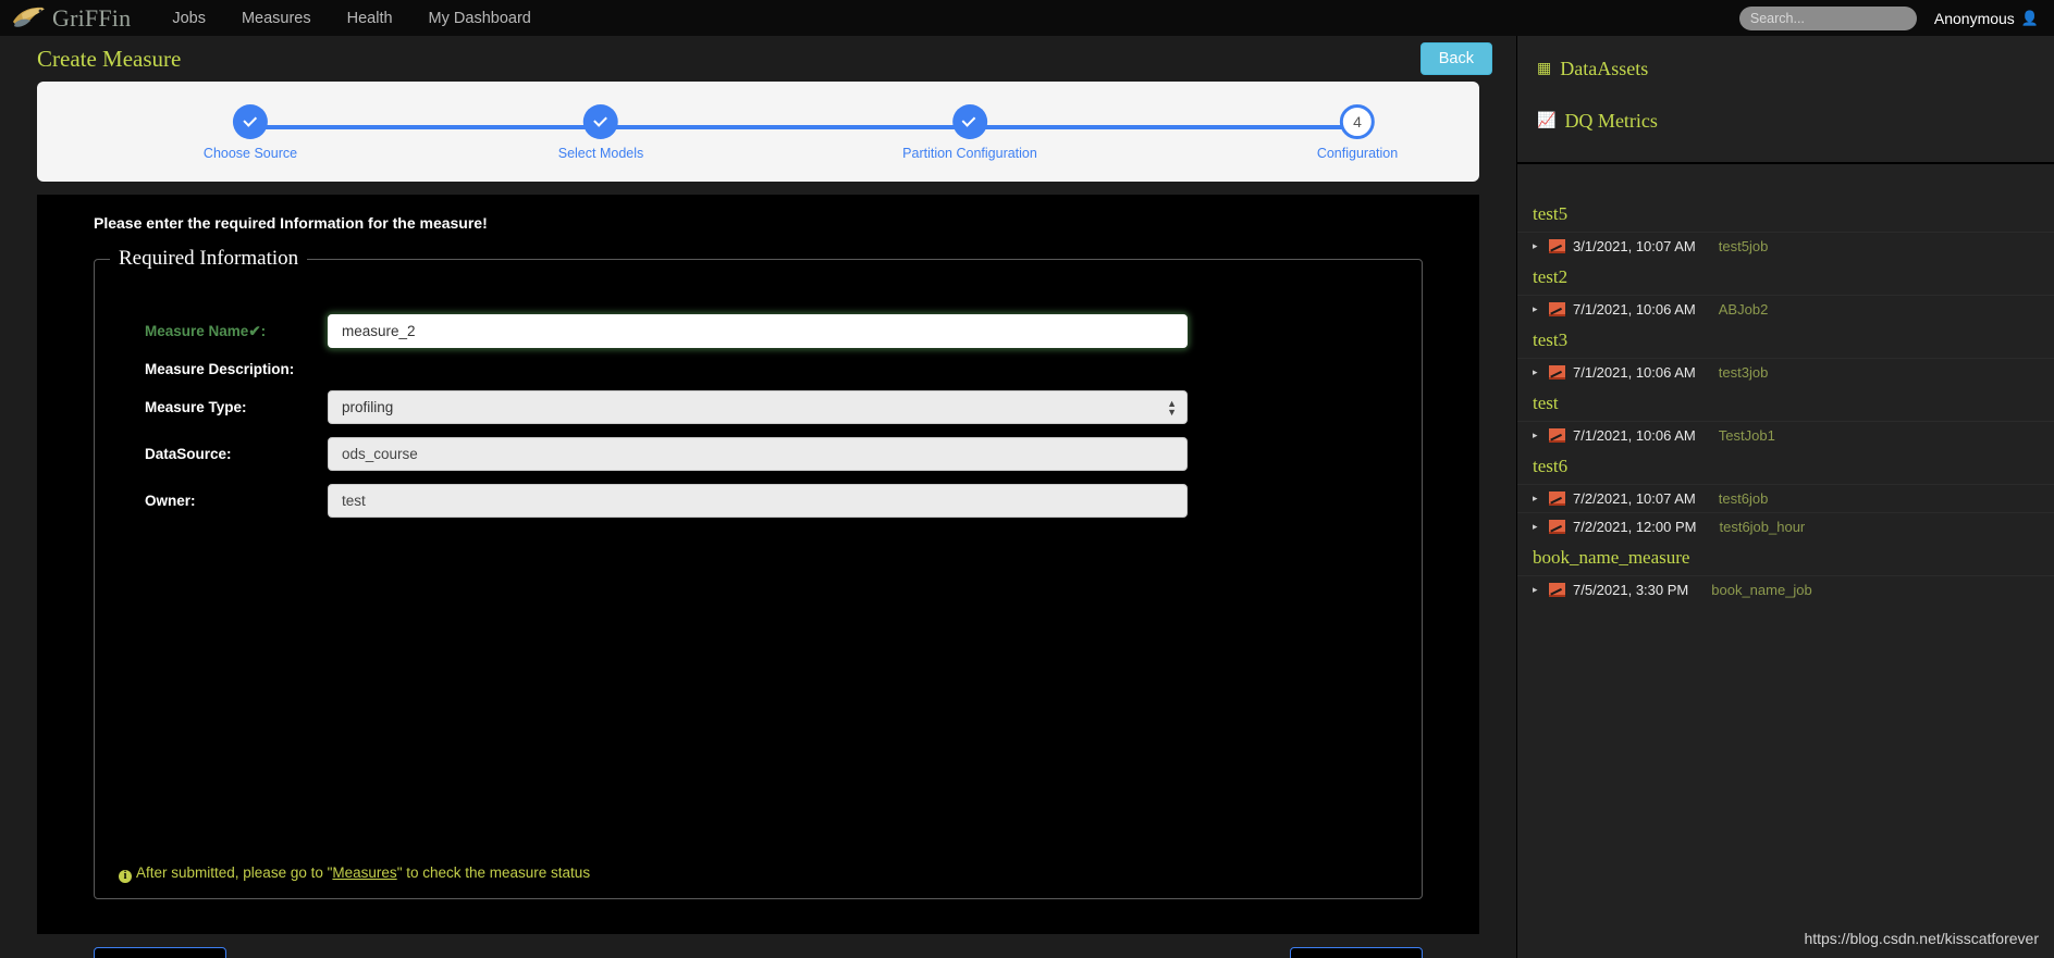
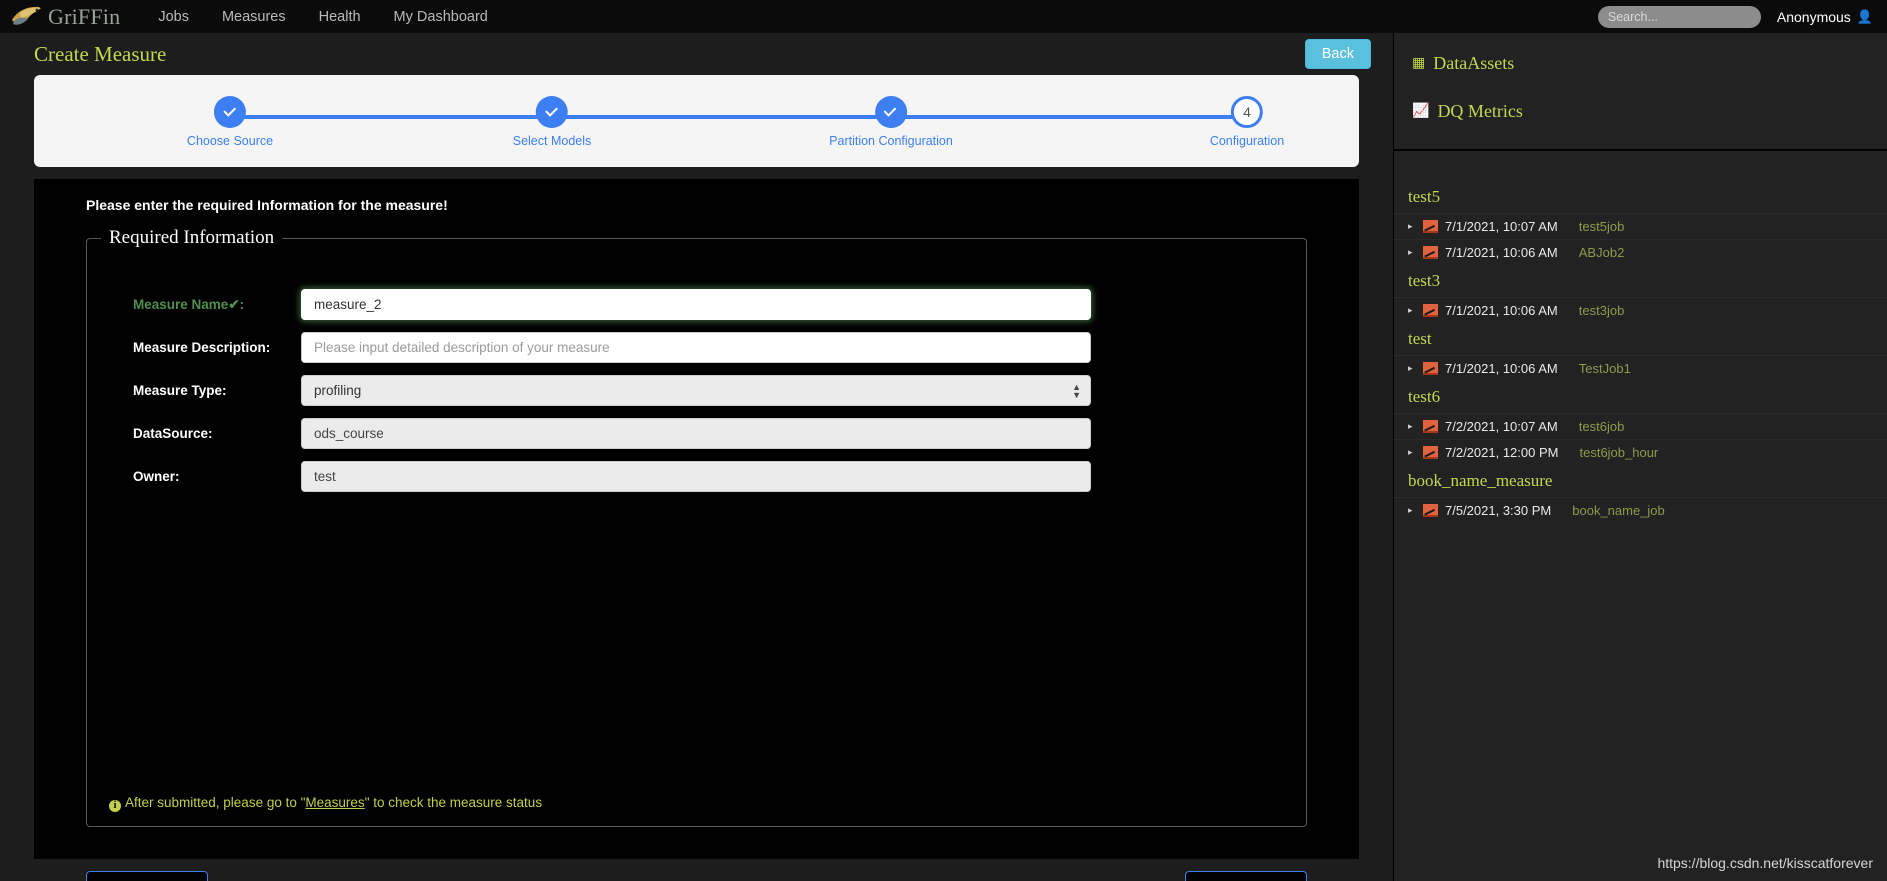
  GriFFin
  Jobs
  Measures
  Health
  My Dashboard
  Search...
  Anonymous
  👤
  Create Measure
  Back
  Choose Source
  Select Models
  Partition Configuration
  4
  Configuration
  Please enter the required Information for the measure!
  Required Information
  Measure Name✔:
  measure_2
  Measure Description:
+ Please input detailed description of your measure
  Measure Type:
  profiling
  ▲
  ▼
  DataSource:
  ods_course
  Owner:
  test
  i After submitted, please go to "Measures" to check the measure status
  ▦
  DataAssets
  📈
  DQ Metrics
  test5
  ▸
- 3/1/2021, 10:07 AM
+ 7/1/2021, 10:07 AM
  test5job
- test2
  ▸
  7/1/2021, 10:06 AM
  ABJob2
  test3
  ▸
  7/1/2021, 10:06 AM
  test3job
  test
  ▸
  7/1/2021, 10:06 AM
  TestJob1
  test6
  ▸
  7/2/2021, 10:07 AM
  test6job
  ▸
  7/2/2021, 12:00 PM
  test6job_hour
  book_name_measure
  ▸
  7/5/2021, 3:30 PM
  book_name_job
  https://blog.csdn.net/kisscatforever
